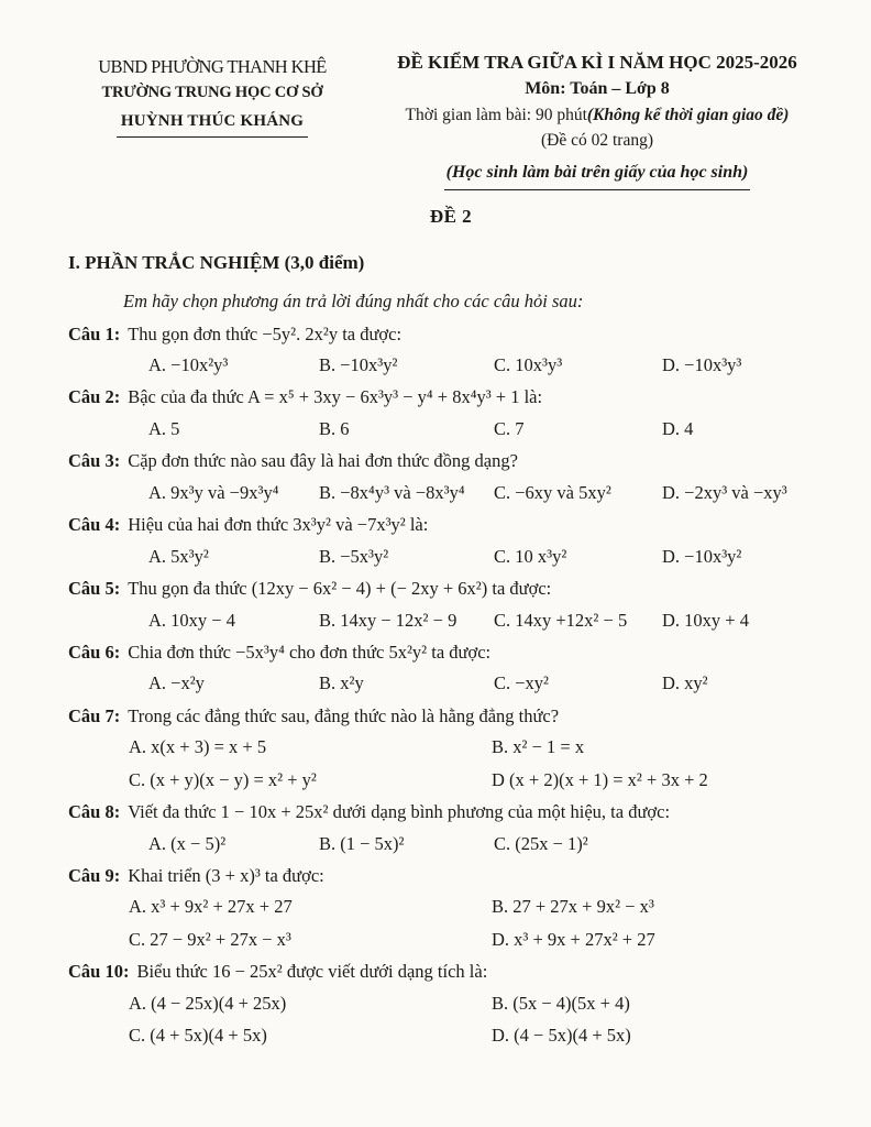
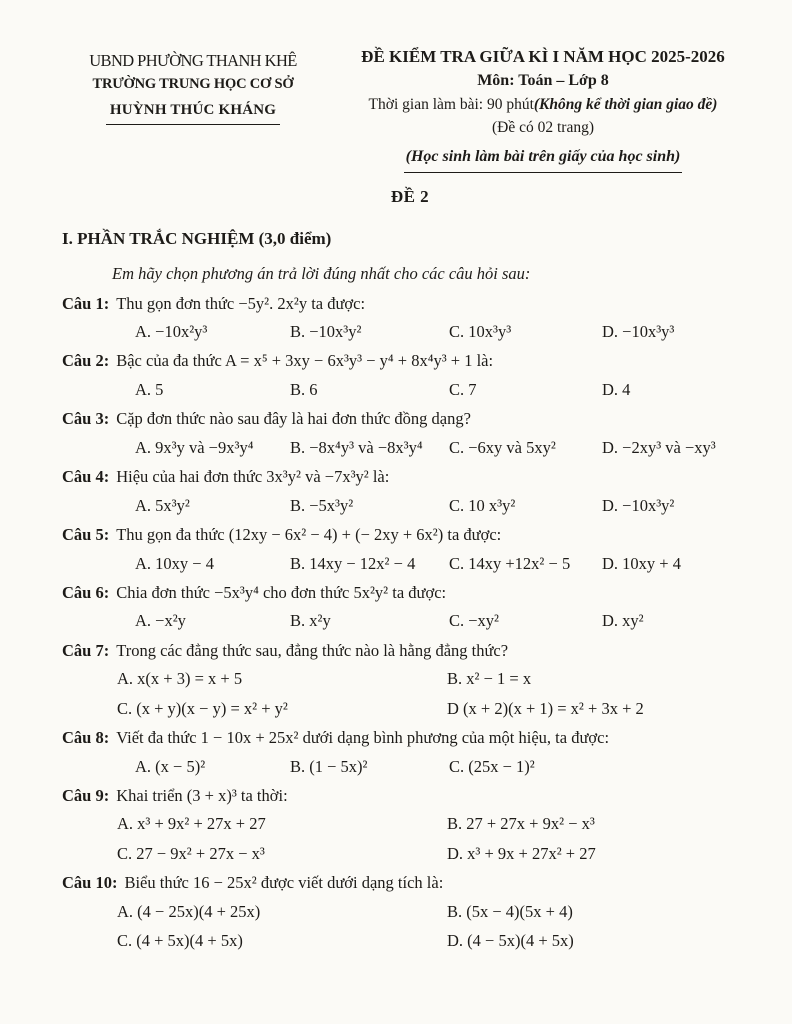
  UBND PHƯỜNG THANH KHÊ
  TRƯỜNG TRUNG HỌC CƠ SỞ
  HUỲNH THÚC KHÁNG
  ĐỀ KIỂM TRA GIỮA KÌ I NĂM HỌC 2025-2026
  Môn: Toán – Lớp 8
  Thời gian làm bài: 90 phút(Không kể thời gian giao đề)
  (Đề có 02 trang)
  (Học sinh làm bài trên giấy của học sinh)
  ĐỀ 2
  I. PHẦN TRẮC NGHIỆM (3,0 điểm)
  Em hãy chọn phương án trả lời đúng nhất cho các câu hỏi sau:
  Câu 1: Thu gọn đơn thức −5y². 2x²y ta được:
  A. −10x²y³
  B. −10x³y²
  C. 10x³y³
  D. −10x³y³
  Câu 2: Bậc của đa thức A = x⁵ + 3xy − 6x³y³ − y⁴ + 8x⁴y³ + 1 là:
  A. 5
  B. 6
  C. 7
  D. 4
  Câu 3: Cặp đơn thức nào sau đây là hai đơn thức đồng dạng?
  A. 9x³y và −9x³y⁴
  B. −8x⁴y³ và −8x³y⁴
  C. −6xy và 5xy²
  D. −2xy³ và −xy³
  Câu 4: Hiệu của hai đơn thức 3x³y² và −7x³y² là:
  A. 5x³y²
  B. −5x³y²
  C. 10 x³y²
  D. −10x³y²
  Câu 5: Thu gọn đa thức (12xy − 6x² − 4) + (− 2xy + 6x²) ta được:
  A. 10xy − 4
- B. 14xy − 12x² − 9
+ B. 14xy − 12x² − 4
  C. 14xy +12x² − 5
  D. 10xy + 4
  Câu 6: Chia đơn thức −5x³y⁴ cho đơn thức 5x²y² ta được:
  A. −x²y
  B. x²y
  C. −xy²
  D. xy²
  Câu 7: Trong các đẳng thức sau, đẳng thức nào là hằng đẳng thức?
  A. x(x + 3) = x + 5
  B. x² − 1 = x
  C. (x + y)(x − y) = x² + y²
  D (x + 2)(x + 1) = x² + 3x + 2
  Câu 8: Viết đa thức 1 − 10x + 25x² dưới dạng bình phương của một hiệu, ta được:
  A. (x − 5)²
  B. (1 − 5x)²
  C. (25x − 1)²
- Câu 9: Khai triển (3 + x)³ ta được:
+ Câu 9: Khai triển (3 + x)³ ta thời:
  A. x³ + 9x² + 27x + 27
  B. 27 + 27x + 9x² − x³
  C. 27 − 9x² + 27x − x³
  D. x³ + 9x + 27x² + 27
  Câu 10: Biểu thức 16 − 25x² được viết dưới dạng tích là:
  A. (4 − 25x)(4 + 25x)
  B. (5x − 4)(5x + 4)
  C. (4 + 5x)(4 + 5x)
  D. (4 − 5x)(4 + 5x)
